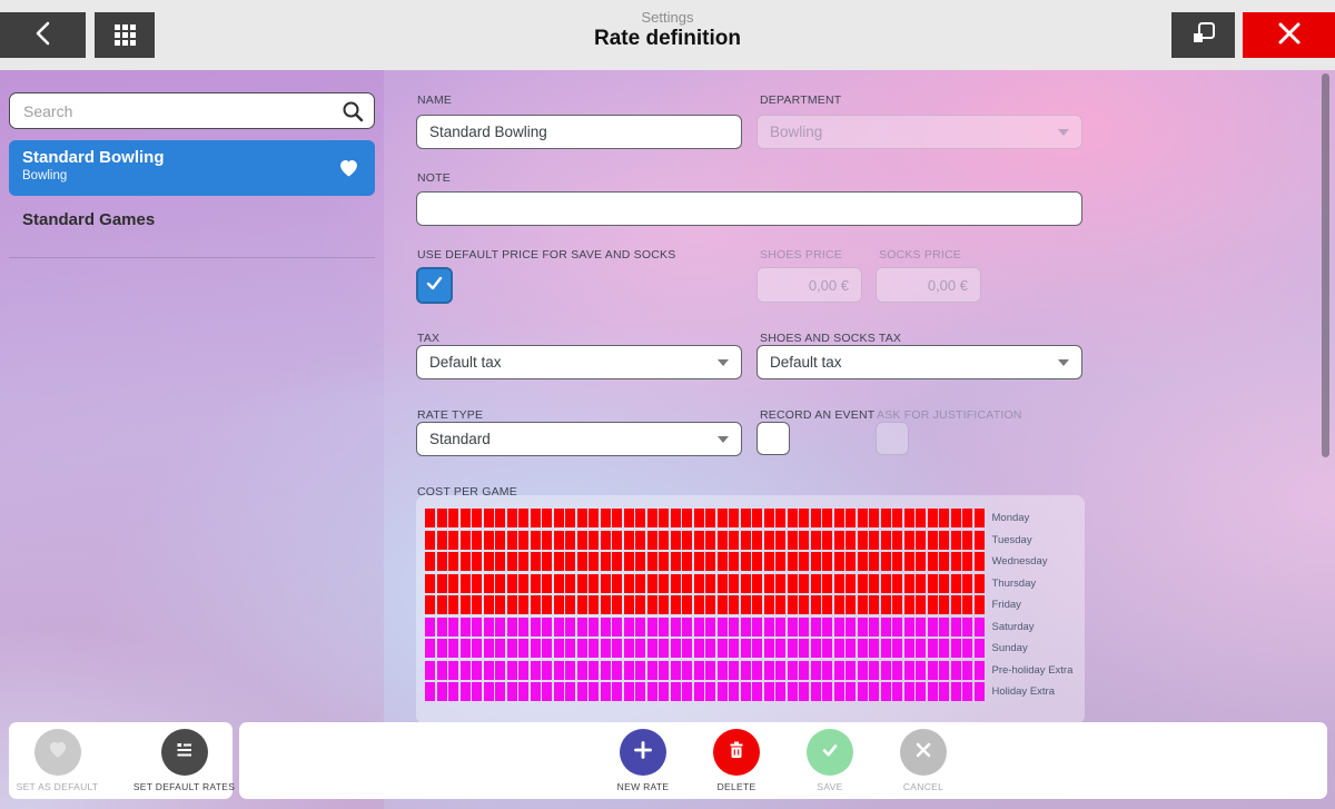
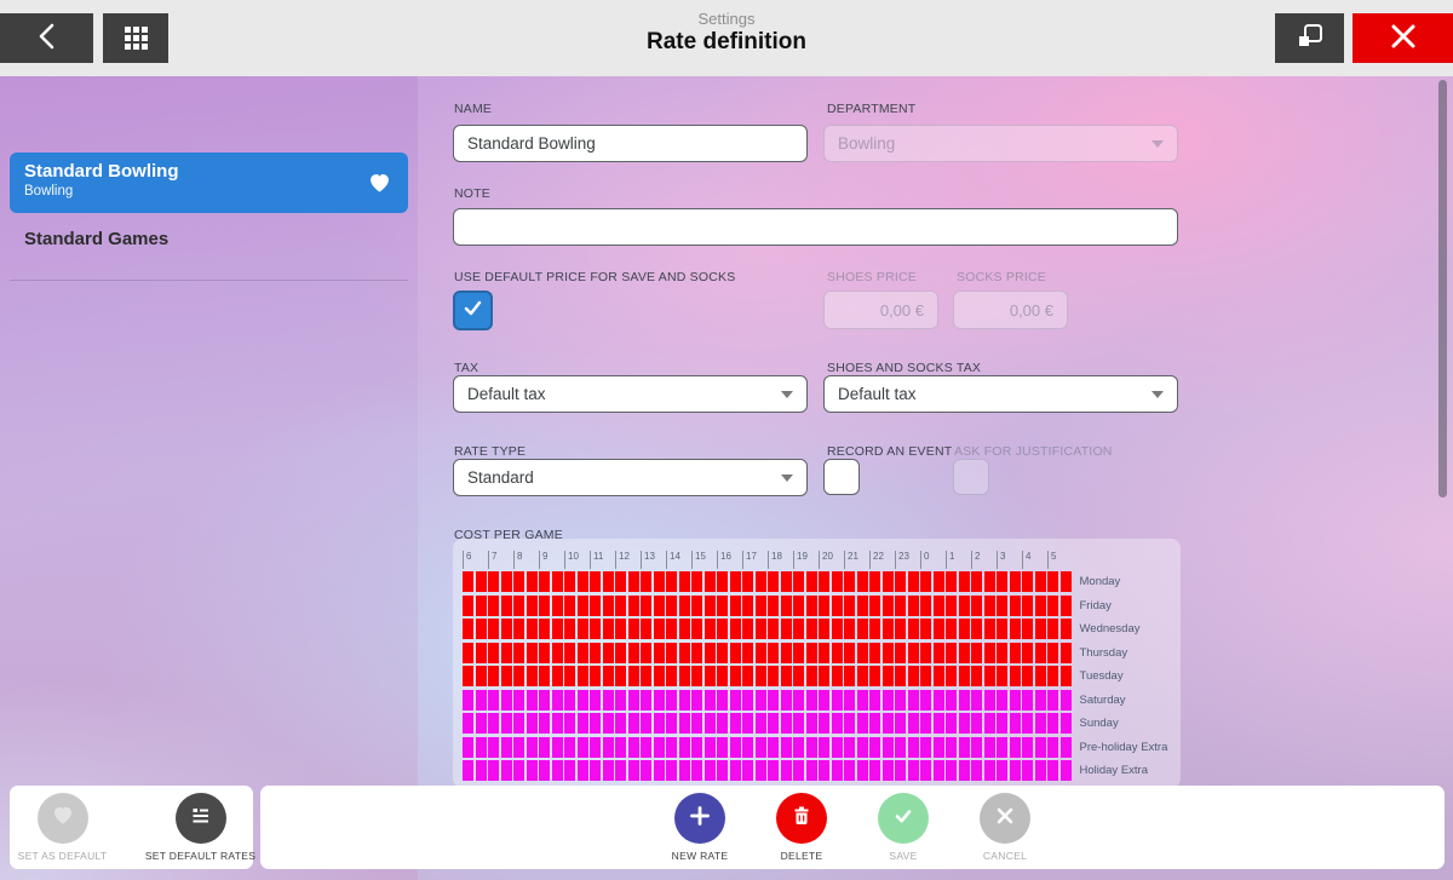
  Settings
  Rate definition
- Search
  Standard Bowling
  Bowling
  Standard Games
  NAME
  Standard Bowling
  DEPARTMENT
  Bowling
  NOTE
  USE DEFAULT PRICE FOR SAVE AND SOCKS
  SHOES PRICE
  0,00 €
  SOCKS PRICE
  0,00 €
  TAX
  Default tax
  SHOES AND SOCKS TAX
  Default tax
  RATE TYPE
  Standard
  RECORD AN EVENT
  ASK FOR JUSTIFICATION
  COST PER GAME
+ 6
+ 7
+ 8
+ 9
+ 10
+ 11
+ 12
+ 13
+ 14
+ 15
+ 16
+ 17
+ 18
+ 19
+ 20
+ 21
+ 22
+ 23
+ 0
+ 1
+ 2
+ 3
+ 4
+ 5
  Monday
- Tuesday
+ Friday
  Wednesday
  Thursday
- Friday
+ Tuesday
  Saturday
  Sunday
  Pre-holiday Extra
  Holiday Extra
  SET AS DEFAULT
  SET DEFAULT RATES
  NEW RATE
  DELETE
  SAVE
  CANCEL
